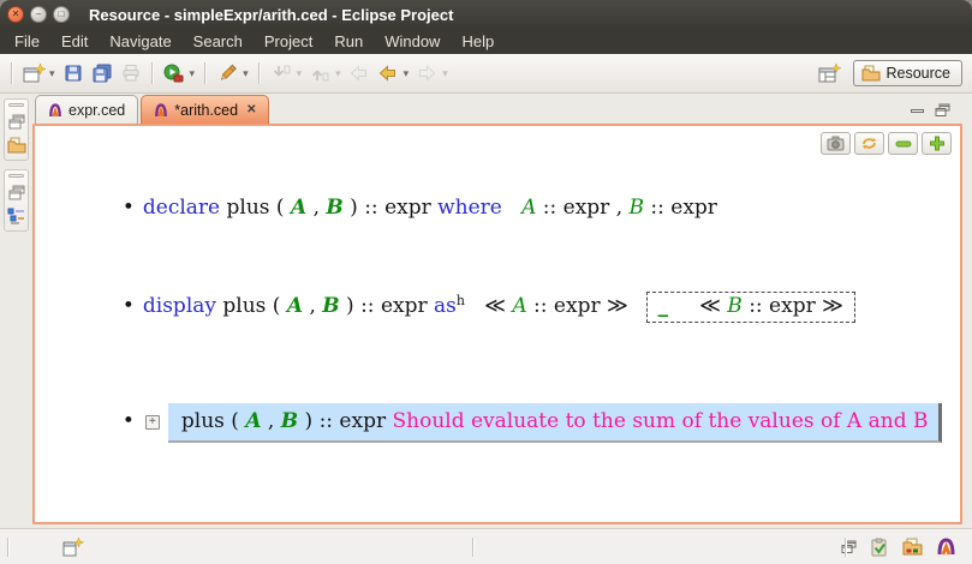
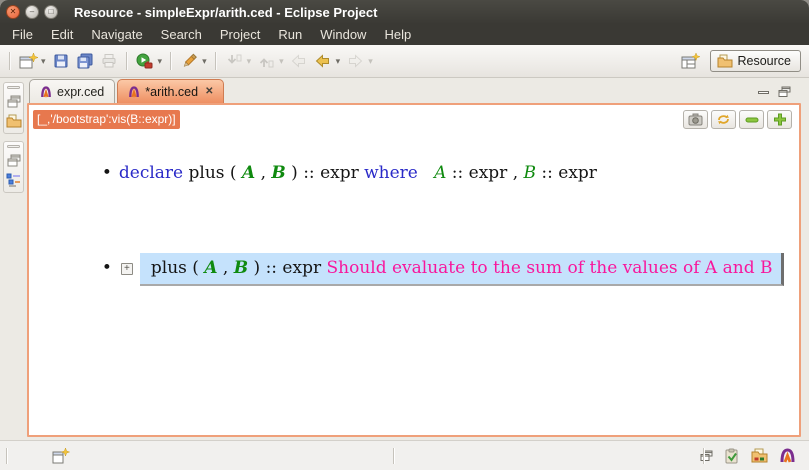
  ✕
  –
  □
  Resource - simpleExpr/arith.ced - Eclipse Project
  File
  Edit
  Navigate
  Search
  Project
  Run
  Window
  Help
  ▾
  ▾
  ▾
  ▾
  ▾
  ▾
  ▾
  Resource
  expr.ced
  *arith.ced
  ✕
+ [_,'/bootstrap':vis(B::expr)]
  • declare plus ( A , B ) :: expr where A :: expr , B :: expr
- • display plus ( A , B ) :: expr ash ≪ A :: expr ≫ _ ≪ B :: expr ≫
  • + plus ( A , B ) :: expr Should evaluate to the sum of the values of A and B
